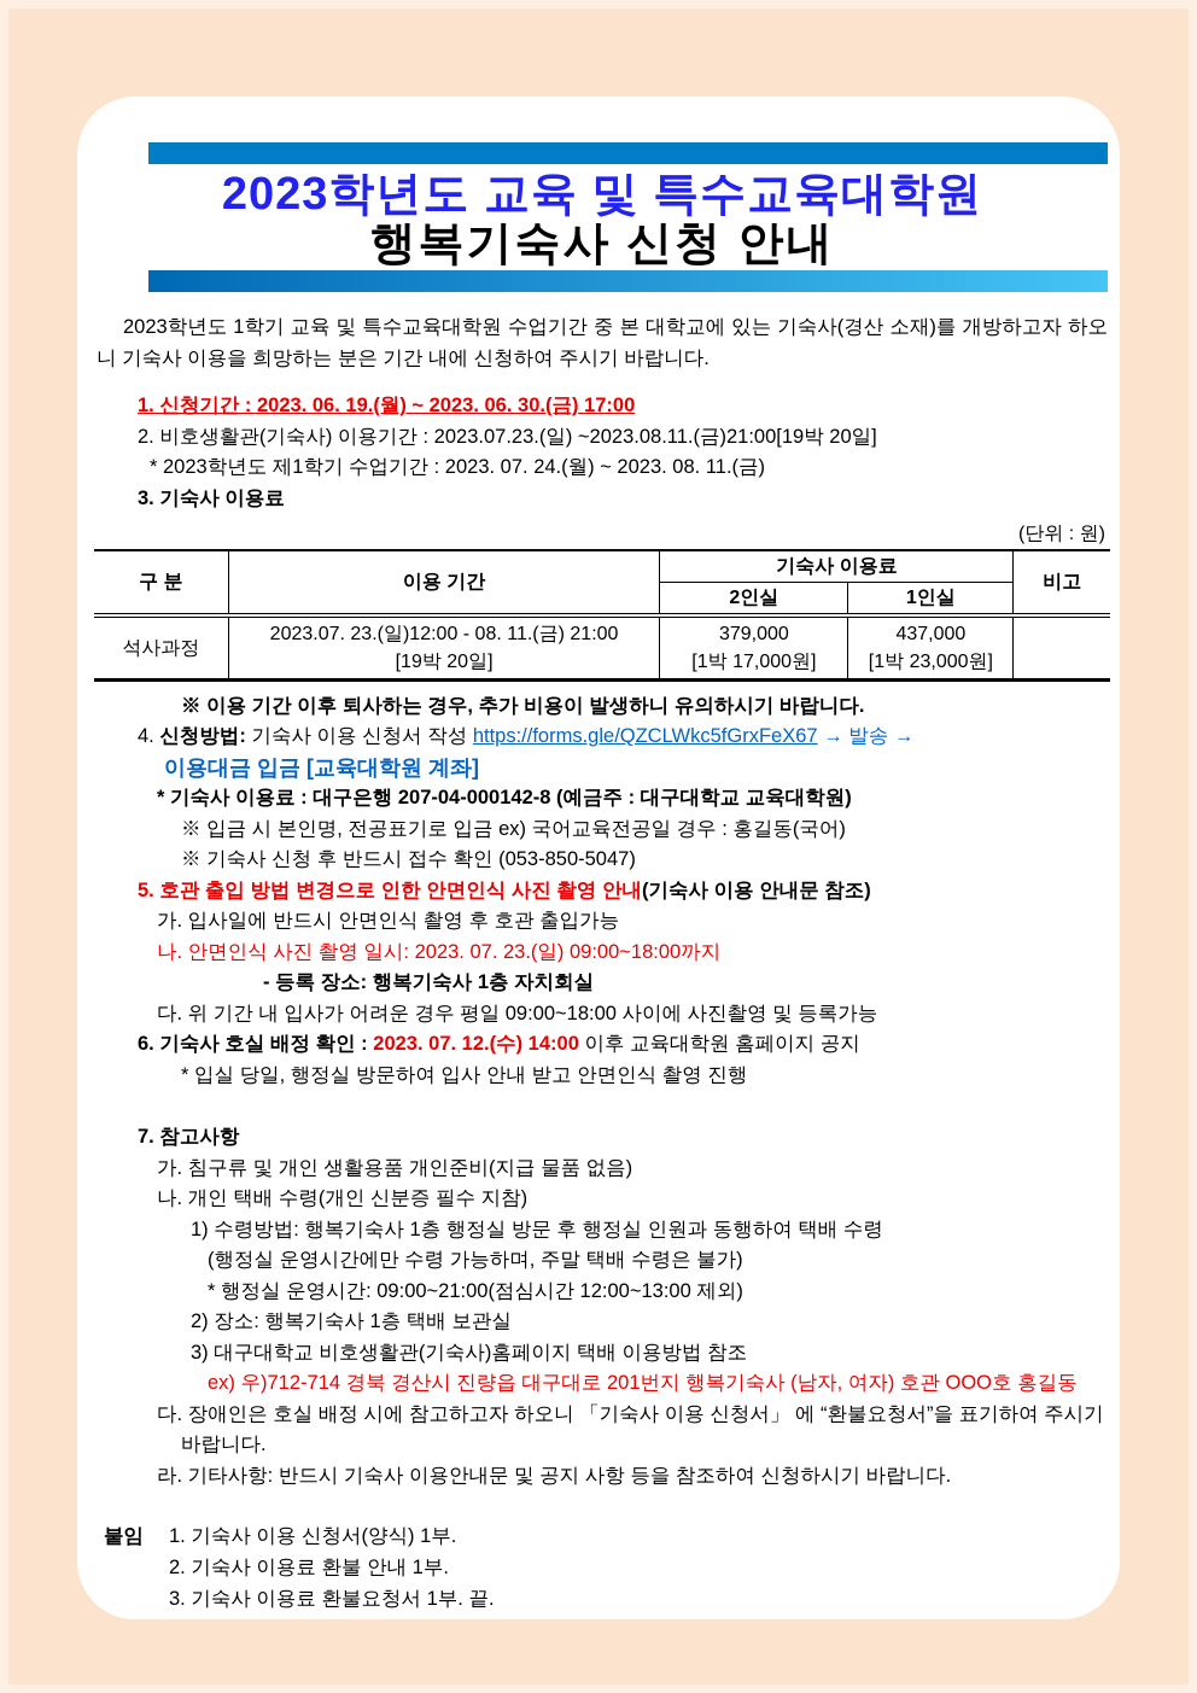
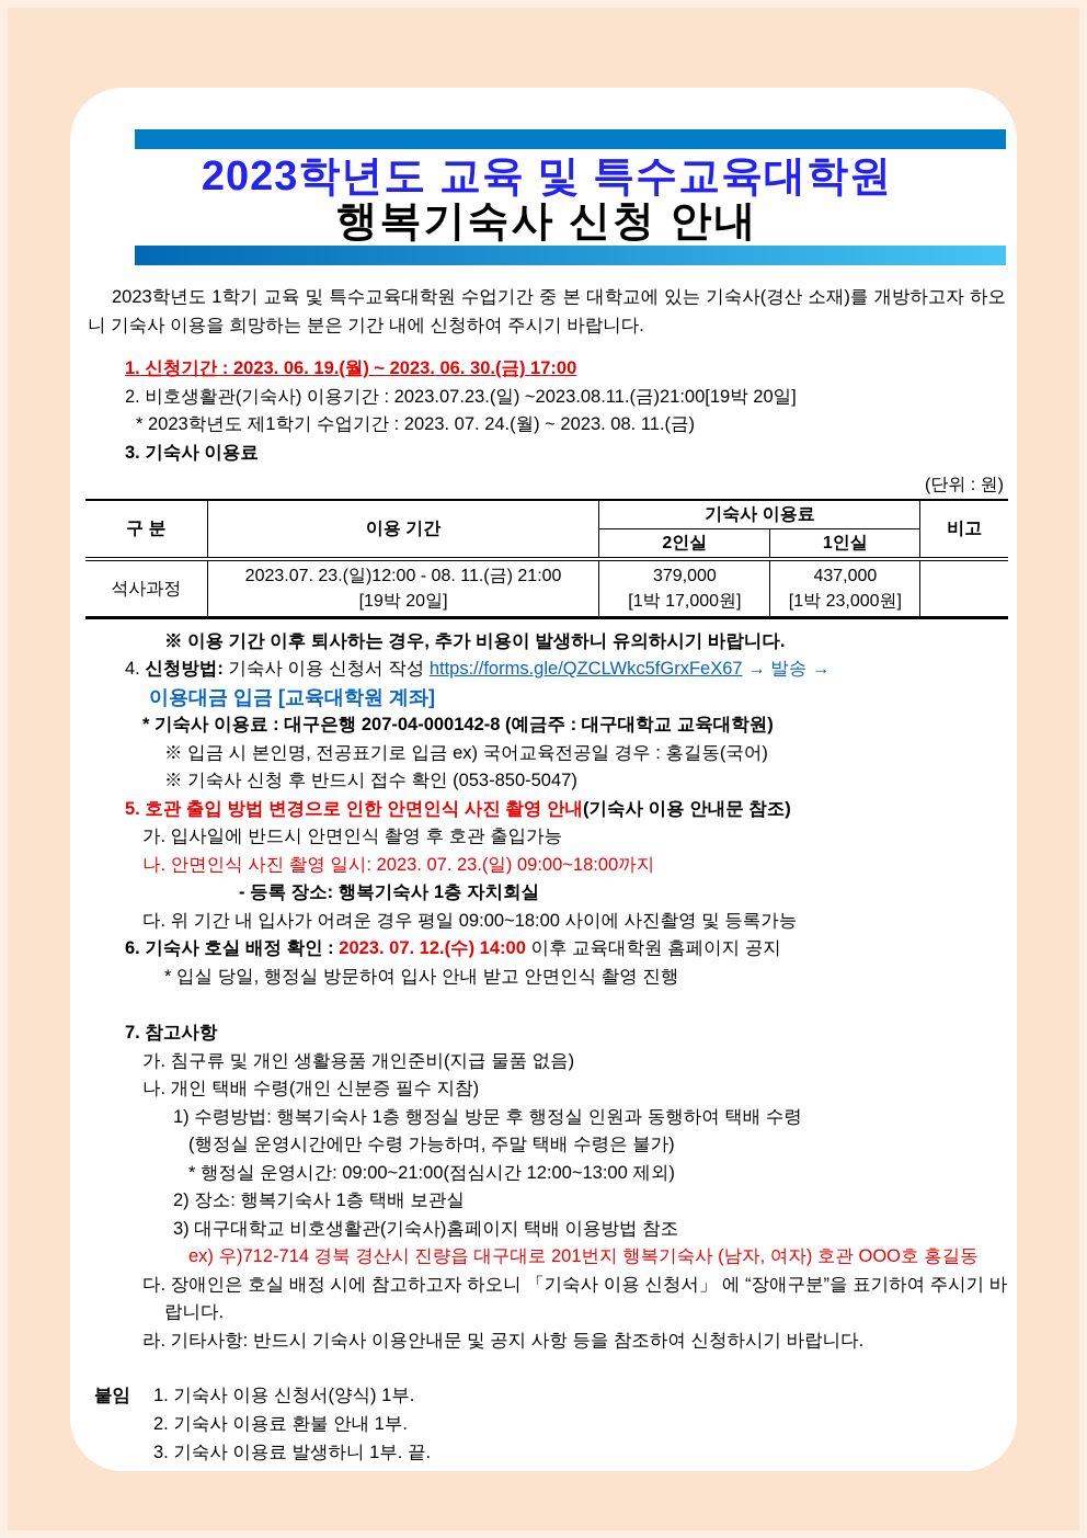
  2023학년도 교육 및 특수교육대학원
  행복기숙사 신청 안내
  2023학년도 1학기 교육 및 특수교육대학원 수업기간 중 본 대학교에 있는 기숙사(경산 소재)를 개방하고자 하오니 기숙사 이용을 희망하는 분은 기간 내에 신청하여 주시기 바랍니다.
  1. 신청기간 : 2023. 06. 19.(월) ~ 2023. 06. 30.(금) 17:00
  2. 비호생활관(기숙사) 이용기간 : 2023.07.23.(일) ~2023.08.11.(금)21:00[19박 20일]
  * 2023학년도 제1학기 수업기간 : 2023. 07. 24.(월) ~ 2023. 08. 11.(금)
  3. 기숙사 이용료
  (단위 : 원)
  구 분	이용 기간	기숙사 이용료	비고
  2인실	1인실
  석사과정	2023.07. 23.(일)12:00 - 08. 11.(금) 21:00 [19박 20일]	379,000 [1박 17,000원]	437,000 [1박 23,000원]
  ※ 이용 기간 이후 퇴사하는 경우, 추가 비용이 발생하니 유의하시기 바랍니다.
  4. 신청방법: 기숙사 이용 신청서 작성 https://forms.gle/QZCLWkc5fGrxFeX67 → 발송 →
  이용대금 입금 [교육대학원 계좌]
  * 기숙사 이용료 : 대구은행 207-04-000142-8 (예금주 : 대구대학교 교육대학원)
  ※ 입금 시 본인명, 전공표기로 입금 ex) 국어교육전공일 경우 : 홍길동(국어)
  ※ 기숙사 신청 후 반드시 접수 확인 (053-850-5047)
  5. 호관 출입 방법 변경으로 인한 안면인식 사진 촬영 안내(기숙사 이용 안내문 참조)
  가. 입사일에 반드시 안면인식 촬영 후 호관 출입가능
  나. 안면인식 사진 촬영 일시: 2023. 07. 23.(일) 09:00~18:00까지
  - 등록 장소: 행복기숙사 1층 자치회실
  다. 위 기간 내 입사가 어려운 경우 평일 09:00~18:00 사이에 사진촬영 및 등록가능
  6. 기숙사 호실 배정 확인 : 2023. 07. 12.(수) 14:00 이후 교육대학원 홈페이지 공지
  * 입실 당일, 행정실 방문하여 입사 안내 받고 안면인식 촬영 진행
  7. 참고사항
  가. 침구류 및 개인 생활용품 개인준비(지급 물품 없음)
  나. 개인 택배 수령(개인 신분증 필수 지참)
  1) 수령방법: 행복기숙사 1층 행정실 방문 후 행정실 인원과 동행하여 택배 수령
  (행정실 운영시간에만 수령 가능하며, 주말 택배 수령은 불가)
  * 행정실 운영시간: 09:00~21:00(점심시간 12:00~13:00 제외)
  2) 장소: 행복기숙사 1층 택배 보관실
  3) 대구대학교 비호생활관(기숙사)홈페이지 택배 이용방법 참조
  ex) 우)712-714 경북 경산시 진량읍 대구대로 201번지 행복기숙사 (남자, 여자) 호관 OOO호 홍길동
- 다. 장애인은 호실 배정 시에 참고하고자 하오니 「기숙사 이용 신청서」 에 “환불요청서”을 표기하여 주시기 바랍니다.
+ 다. 장애인은 호실 배정 시에 참고하고자 하오니 「기숙사 이용 신청서」 에 “장애구분”을 표기하여 주시기 바랍니다.
  라. 기타사항: 반드시 기숙사 이용안내문 및 공지 사항 등을 참조하여 신청하시기 바랍니다.
  붙임
  1. 기숙사 이용 신청서(양식) 1부.
  2. 기숙사 이용료 환불 안내 1부.
- 3. 기숙사 이용료 환불요청서 1부. 끝.
+ 3. 기숙사 이용료 발생하니 1부. 끝.
